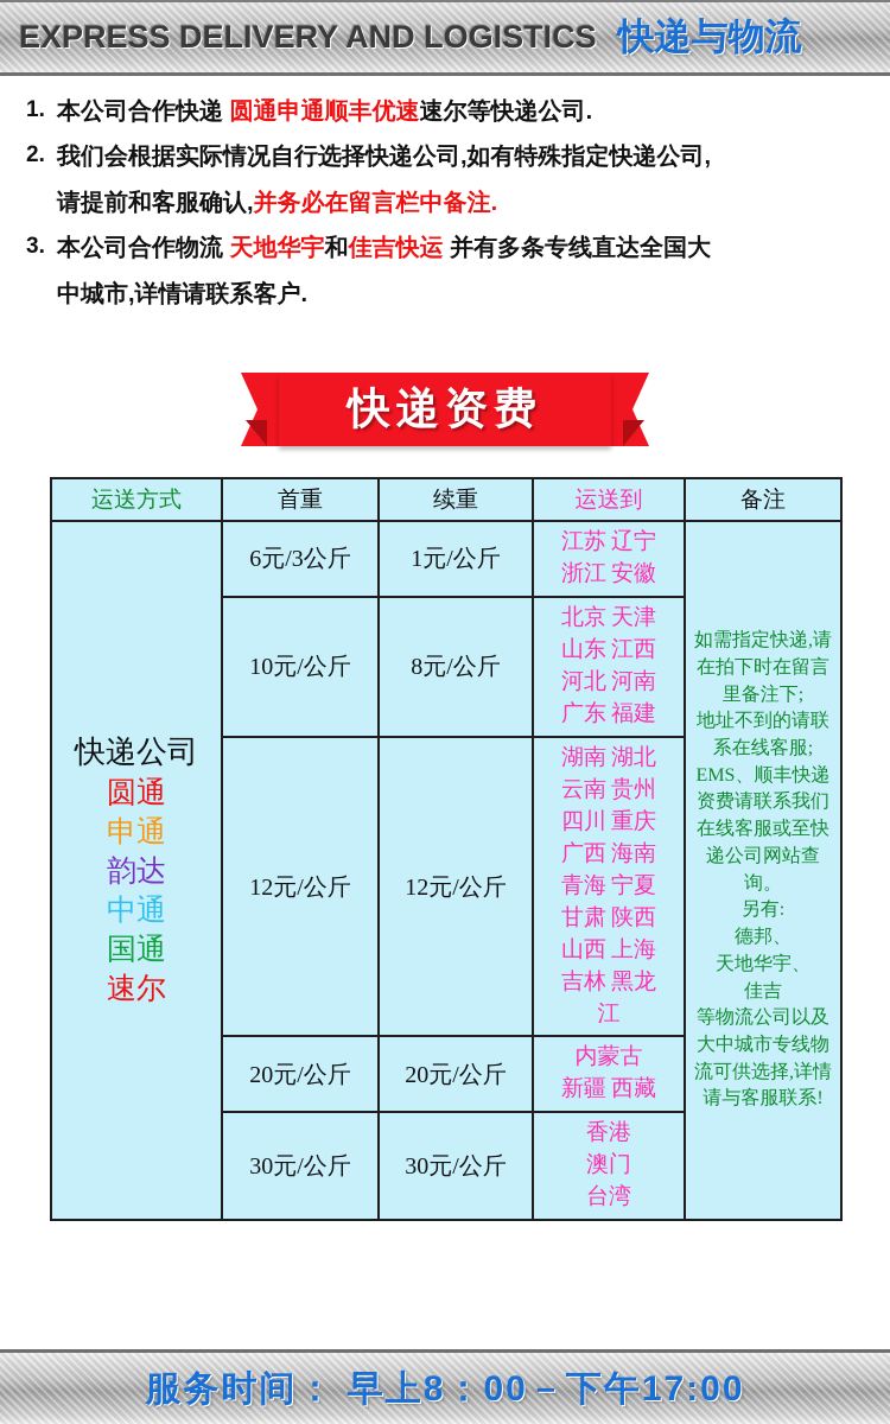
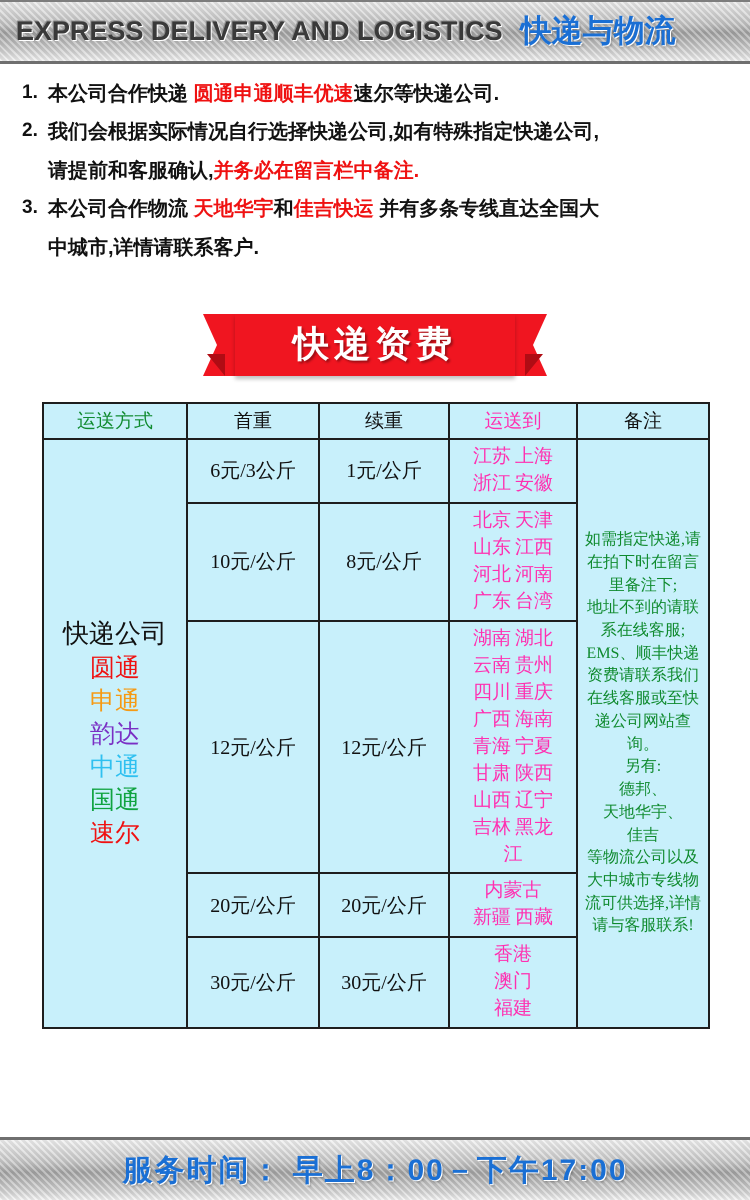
  EXPRESS DELIVERY AND LOGISTICS
  快递与物流
  1.
  本公司合作快递 圆通申通顺丰优速速尔等快递公司.
  2.
  我们会根据实际情况自行选择快递公司,如有特殊指定快递公司,
  请提前和客服确认,并务必在留言栏中备注.
  3.
  本公司合作物流 天地华宇和佳吉快运 并有多条专线直达全国大
  中城市,详情请联系客户.
  快递资费
  运送方式	首重	续重	运送到	备注
- 快递公司圆通申通韵达中通国通速尔	6元/3公斤	1元/公斤	江苏 辽宁浙江 安徽	如需指定快递,请在拍下时在留言里备注下;地址不到的请联系在线客服;EMS、顺丰快递资费请联系我们在线客服或至快递公司网站查询。另有:德邦、天地华宇、佳吉等物流公司以及大中城市专线物流可供选择,详情请与客服联系!
+ 快递公司圆通申通韵达中通国通速尔	6元/3公斤	1元/公斤	江苏 上海浙江 安徽	如需指定快递,请在拍下时在留言里备注下;地址不到的请联系在线客服;EMS、顺丰快递资费请联系我们在线客服或至快递公司网站查询。另有:德邦、天地华宇、佳吉等物流公司以及大中城市专线物流可供选择,详情请与客服联系!
- 10元/公斤	8元/公斤	北京 天津山东 江西河北 河南广东 福建
+ 10元/公斤	8元/公斤	北京 天津山东 江西河北 河南广东 台湾
- 12元/公斤	12元/公斤	湖南 湖北云南 贵州四川 重庆广西 海南青海 宁夏甘肃 陕西山西 上海吉林 黑龙江
+ 12元/公斤	12元/公斤	湖南 湖北云南 贵州四川 重庆广西 海南青海 宁夏甘肃 陕西山西 辽宁吉林 黑龙江
  20元/公斤	20元/公斤	内蒙古新疆 西藏
- 30元/公斤	30元/公斤	香港澳门台湾
+ 30元/公斤	30元/公斤	香港澳门福建
  服务时间： 早上8：00－下午17:00
